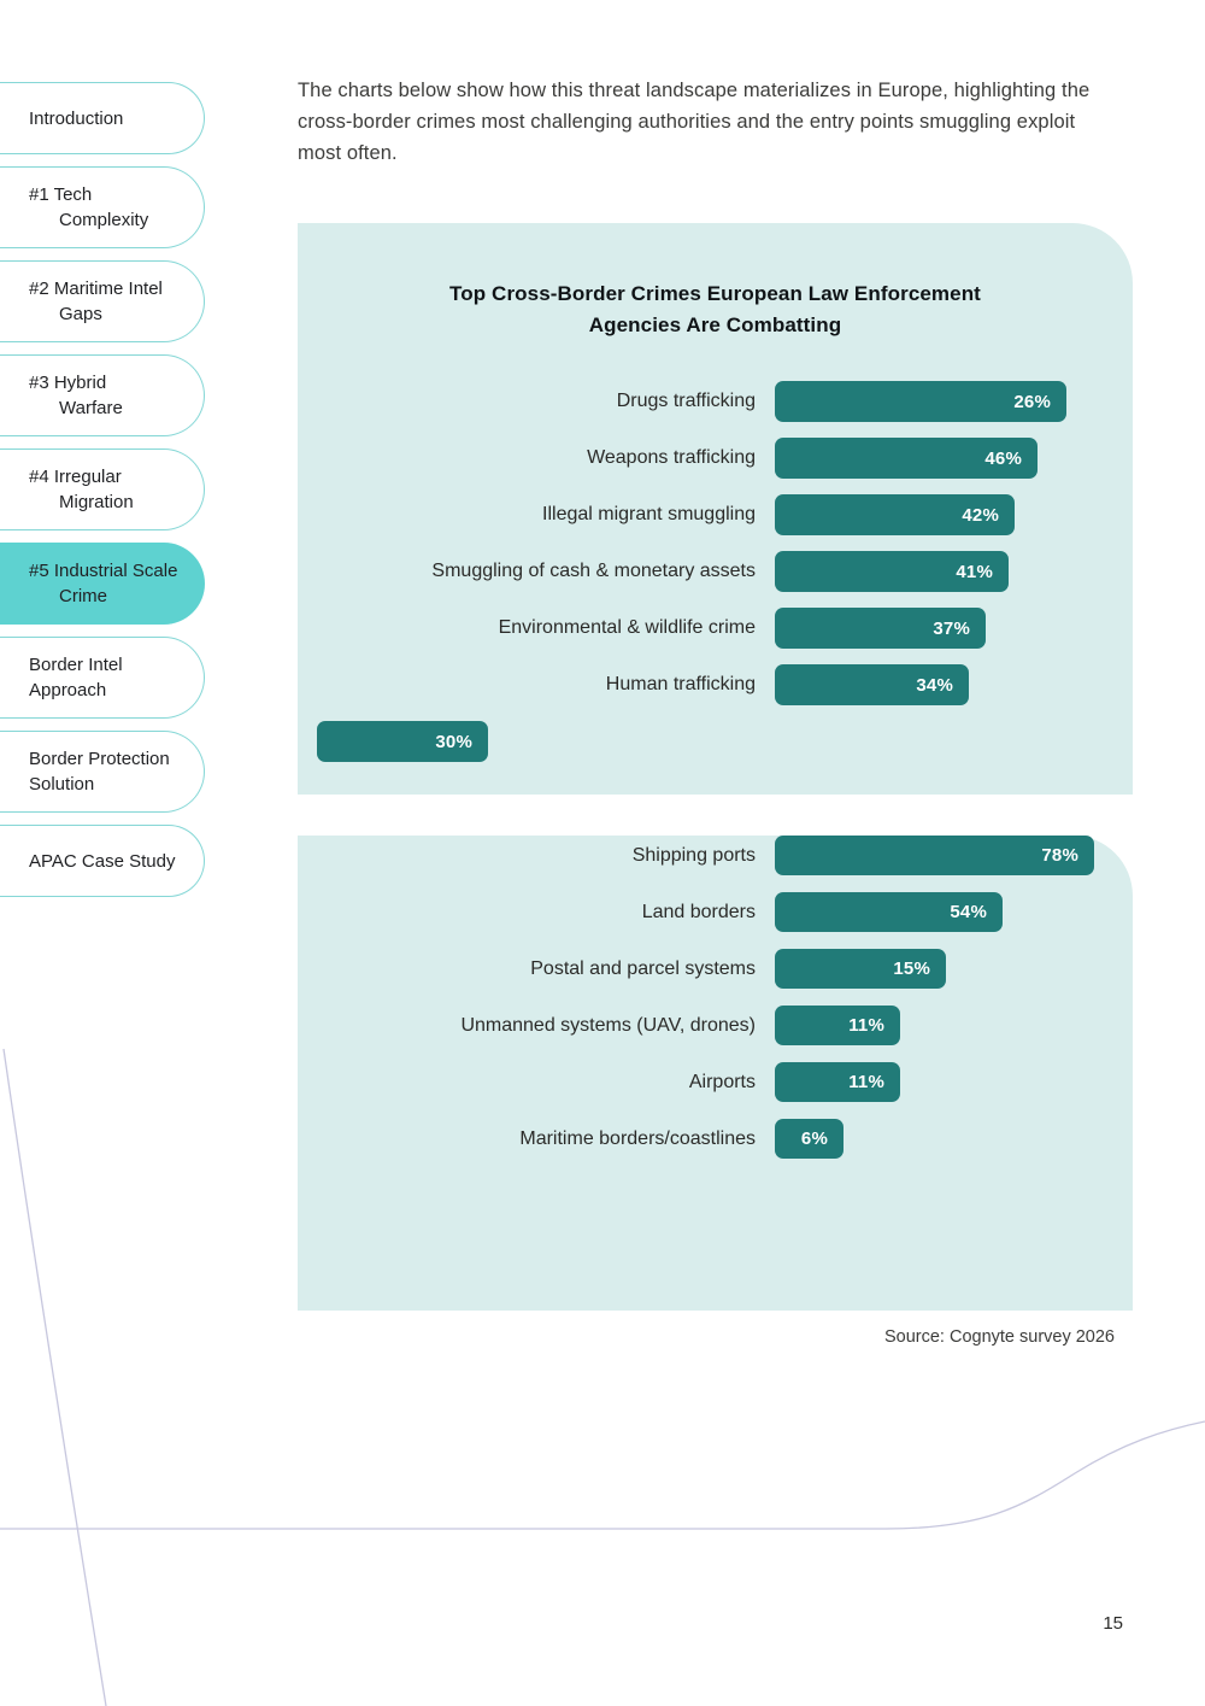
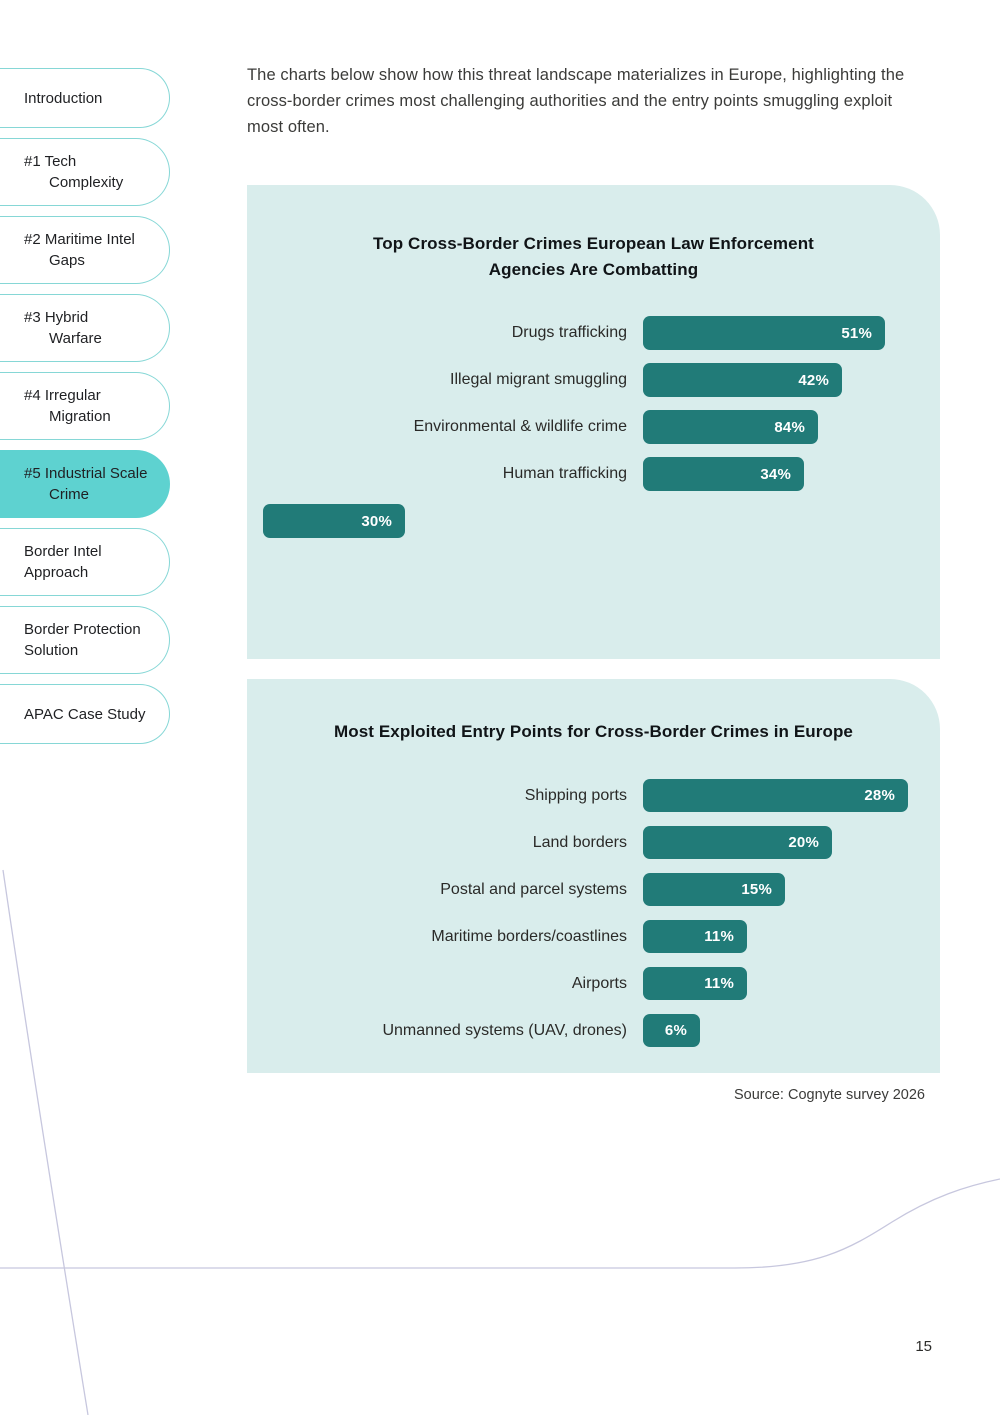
  Introduction
  #1 Tech
  Complexity
  #2 Maritime Intel
  Gaps
  #3 Hybrid
  Warfare
  #4 Irregular
  Migration
  #5 Industrial Scale
  Crime
  Border Intel
  Approach
  Border Protection
  Solution
  APAC Case Study
  The charts below show how this threat landscape materializes in Europe, highlighting the cross-border crimes most challenging authorities and the entry points smuggling exploit most often.
  Top Cross-Border Crimes European Law Enforcement
  Agencies Are Combatting
  Drugs trafficking
- 26%
+ 51%
- Weapons trafficking
- 46%
  Illegal migrant smuggling
  42%
- Smuggling of cash & monetary assets
- 41%
  Environmental & wildlife crime
- 37%
+ 84%
  Human trafficking
  34%
  30%
+ Most Exploited Entry Points for Cross-Border Crimes in Europe
  Shipping ports
- 78%
+ 28%
  Land borders
- 54%
+ 20%
  Postal and parcel systems
  15%
- Unmanned systems (UAV, drones)
+ Maritime borders/coastlines
  11%
  Airports
  11%
- Maritime borders/coastlines
+ Unmanned systems (UAV, drones)
  6%
  Source: Cognyte survey 2026
  15
